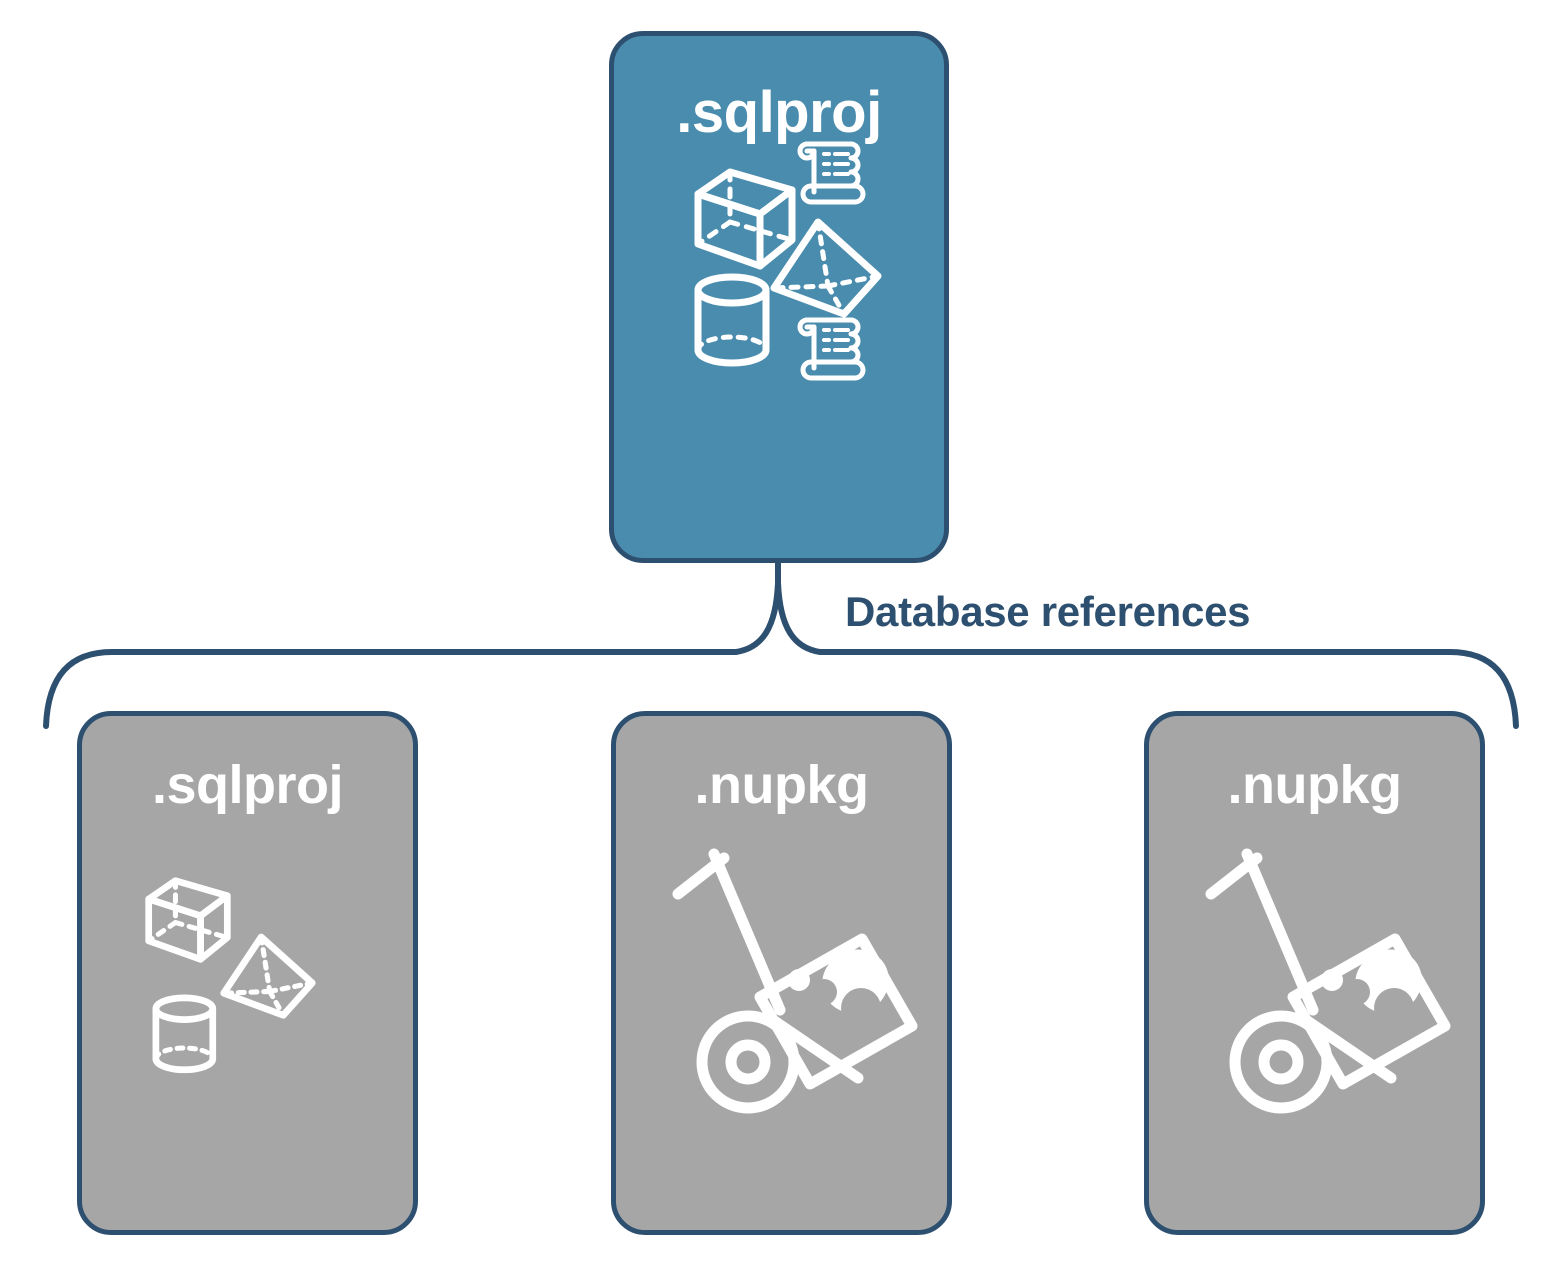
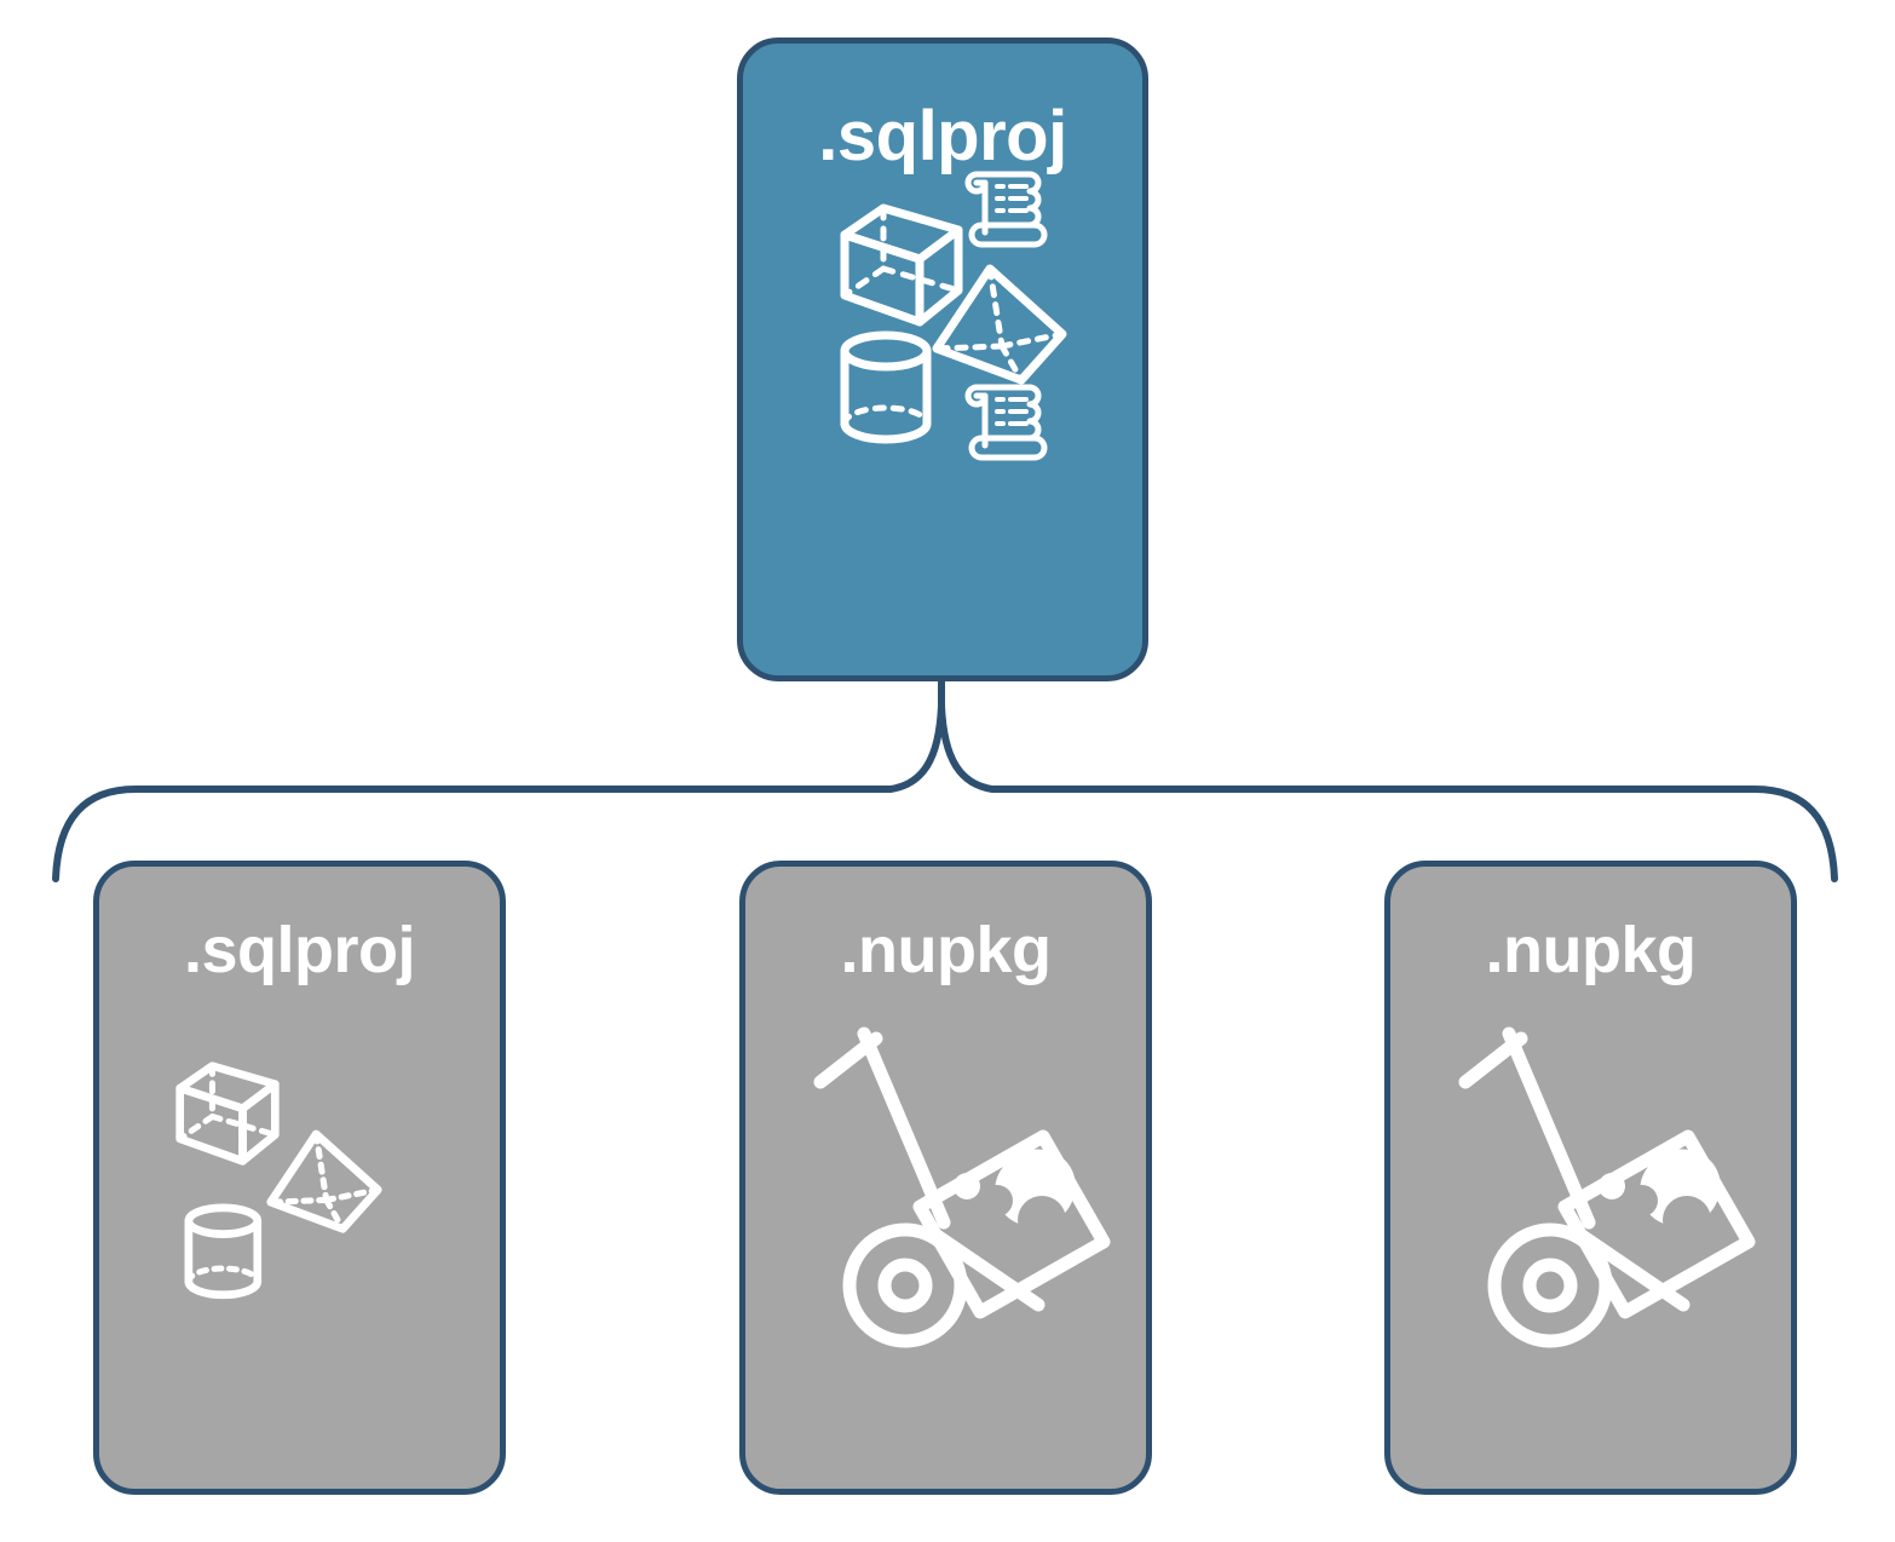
  .sqlproj
- Database references
  .sqlproj
  .nupkg
  .nupkg
